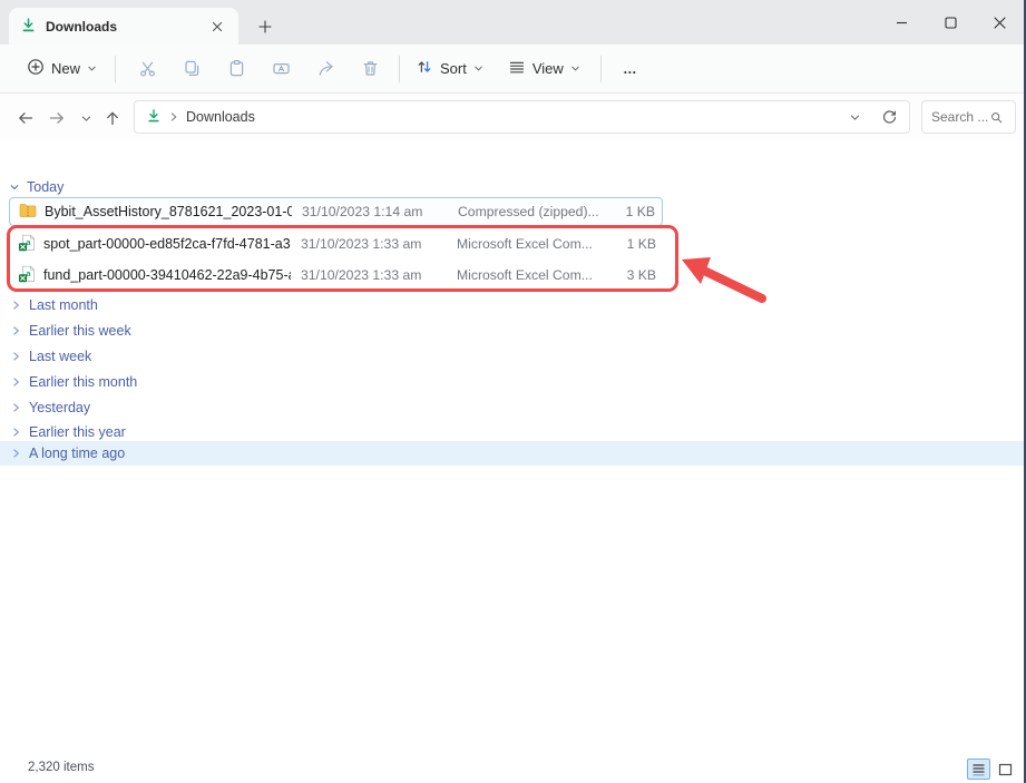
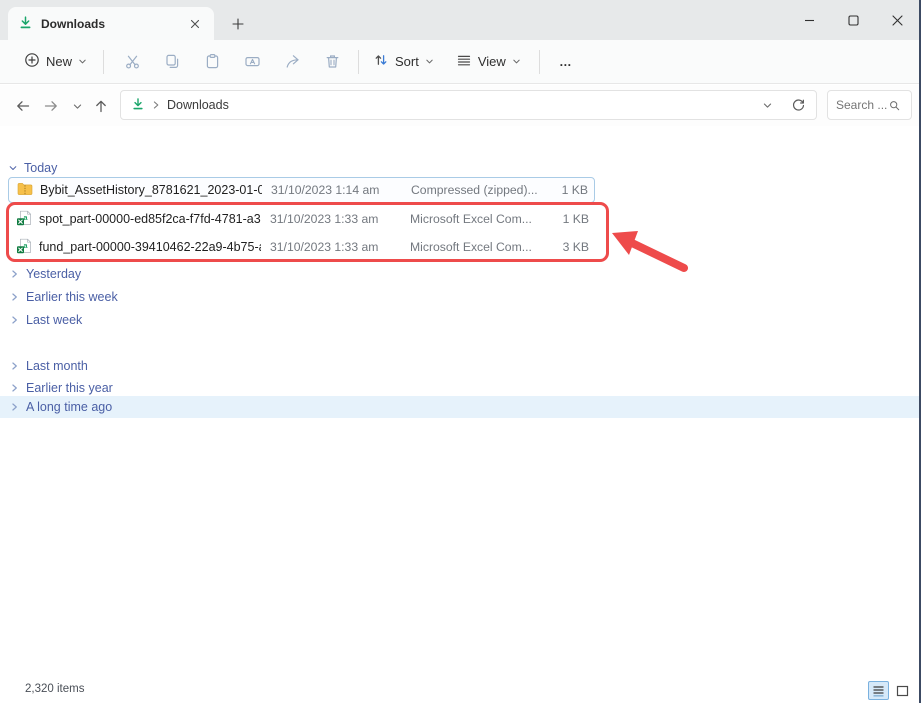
  Downloads
  New
  Sort
  View
  …
  Downloads
  Search ...
  Today
  Bybit_AssetHistory_8781621_2023-01-0
  31/10/2023 1:14 am
  Compressed (zipped)...
  1 KB
  a
  spot_part-00000-ed85f2ca-f7fd-4781-a3
  31/10/2023 1:33 am
  Microsoft Excel Com...
  1 KB
  a
  fund_part-00000-39410462-22a9-4b75-
  31/10/2023 1:33 am
  Microsoft Excel Com...
  3 KB
- Last month
+ Yesterday
  Earlier this week
  Last week
- Earlier this month
- Yesterday
+ Last month
  Earlier this year
  A long time ago
  2,320 items
